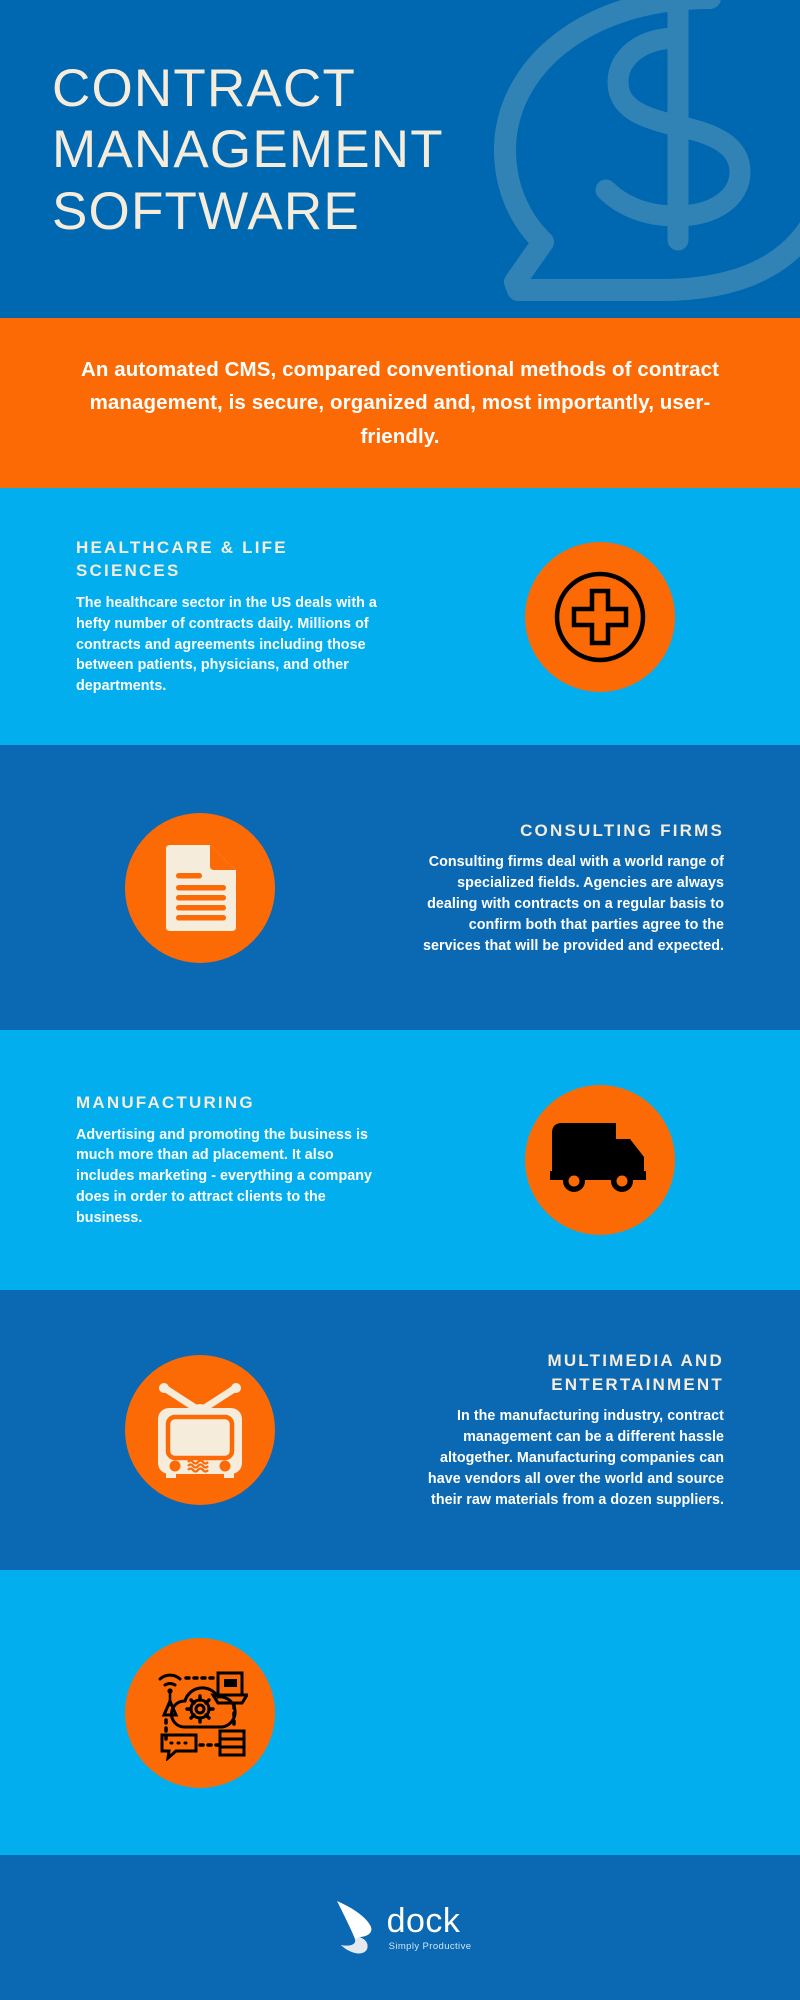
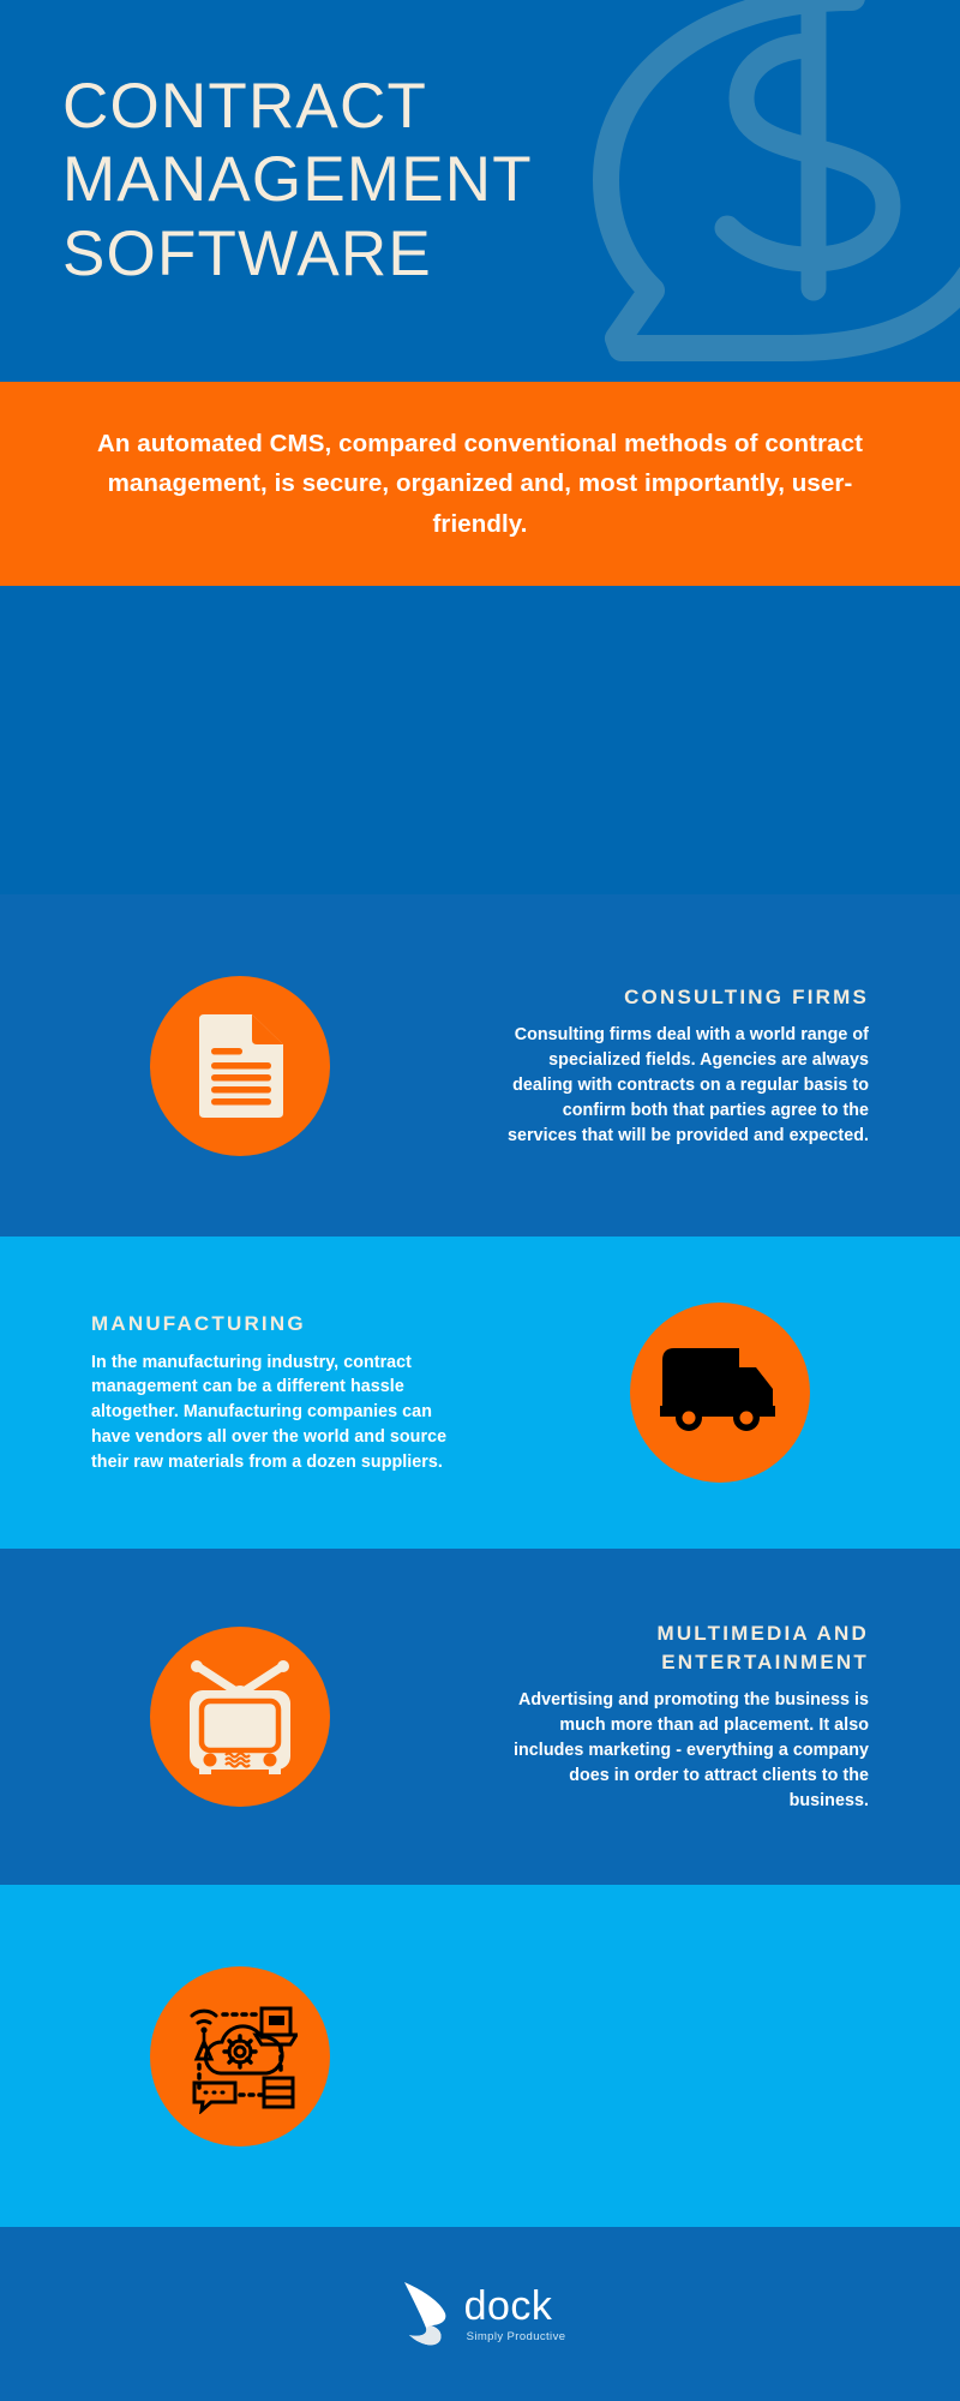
  CONTRACT
  MANAGEMENT
  SOFTWARE
  An automated CMS, compared conventional methods of contract management, is secure, organized and, most importantly, user-friendly.
- HEALTHCARE & LIFE SCIENCES
- The healthcare sector in the US deals with a hefty number of contracts daily. Millions of contracts and agreements including those between patients, physicians, and other departments.
  CONSULTING FIRMS
  Consulting firms deal with a world range of specialized fields. Agencies are always dealing with contracts on a regular basis to confirm both that parties agree to the services that will be provided and expected.
  MANUFACTURING
- Advertising and promoting the business is much more than ad placement. It also includes marketing - everything a company does in order to attract clients to the business.
+ In the manufacturing industry, contract management can be a different hassle altogether. Manufacturing companies can have vendors all over the world and source their raw materials from a dozen suppliers.
  MULTIMEDIA AND ENTERTAINMENT
- In the manufacturing industry, contract management can be a different hassle altogether. Manufacturing companies can have vendors all over the world and source their raw materials from a dozen suppliers.
+ Advertising and promoting the business is much more than ad placement. It also includes marketing - everything a company does in order to attract clients to the business.
  dock
  Simply Productive
